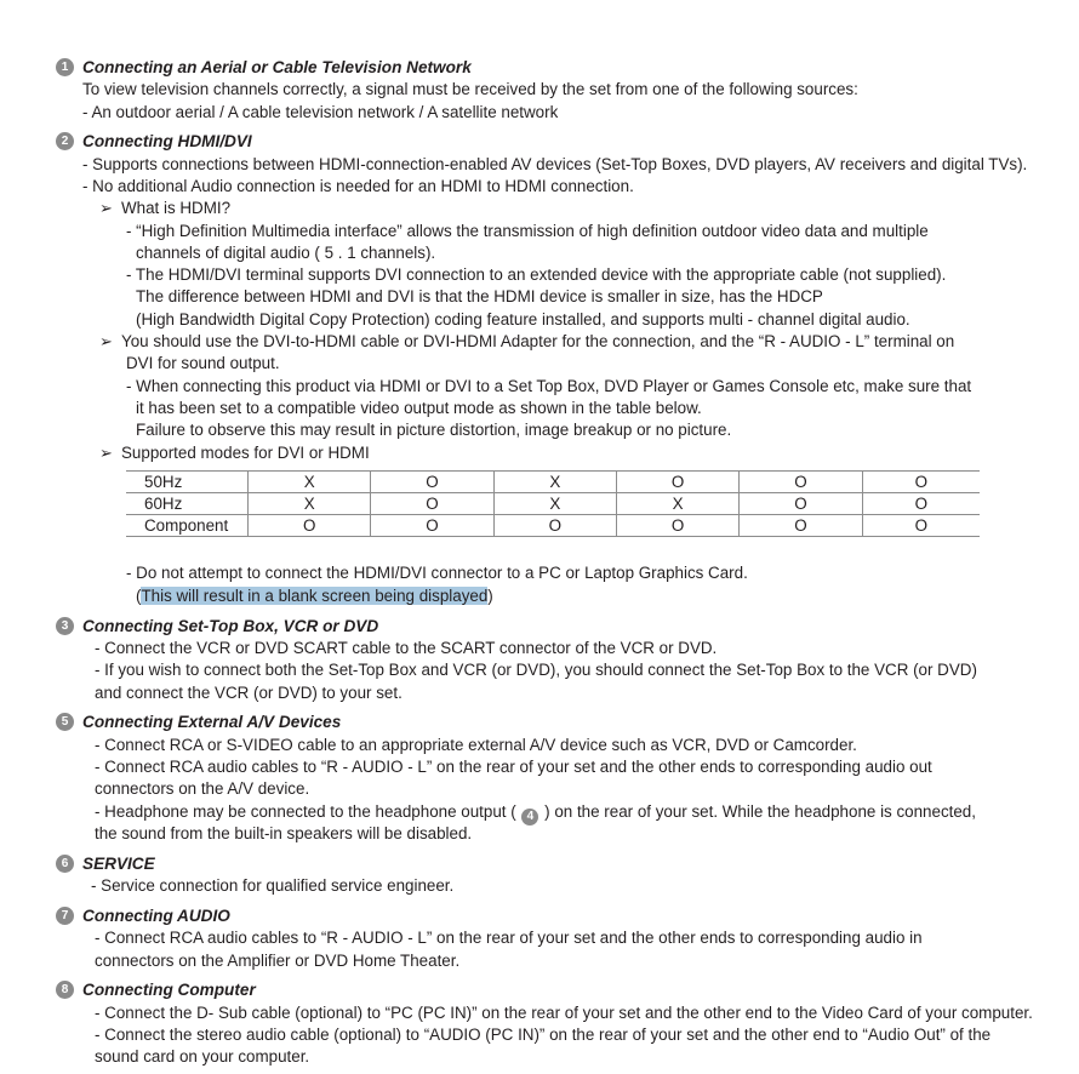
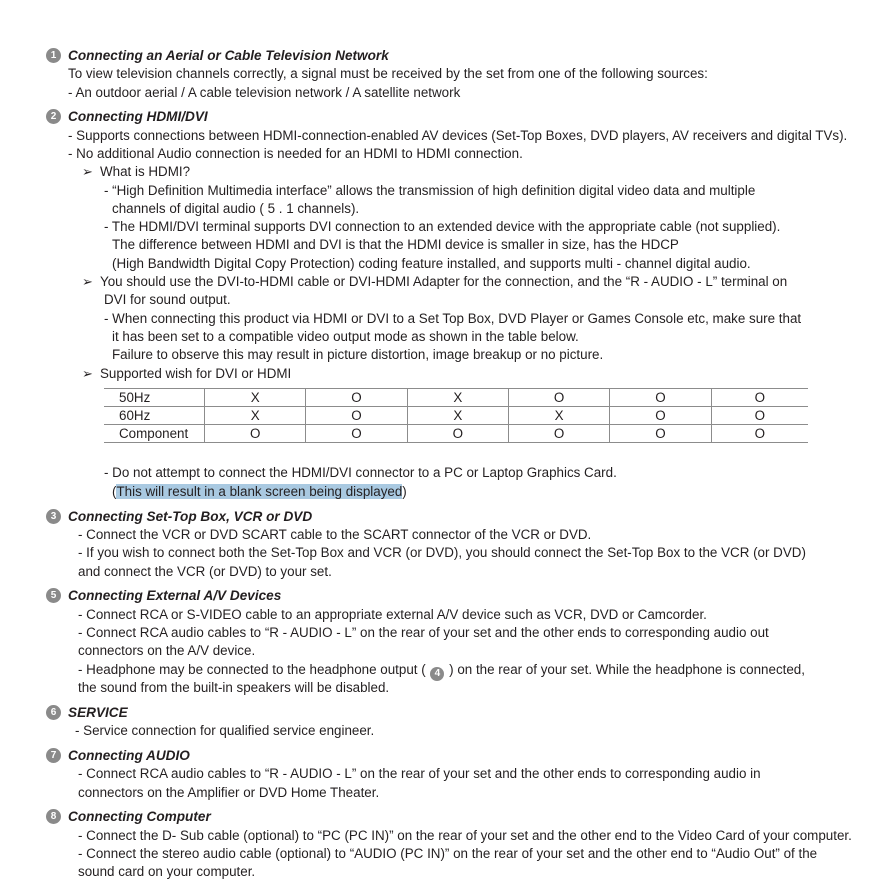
  1
  Connecting an Aerial or Cable Television Network
  To view television channels correctly, a signal must be received by the set from one of the following sources:
  - An outdoor aerial / A cable television network / A satellite network
  2
  Connecting HDMI/DVI
  - Supports connections between HDMI-connection-enabled AV devices (Set-Top Boxes, DVD players, AV receivers and digital TVs).
  - No additional Audio connection is needed for an HDMI to HDMI connection.
  ➢ What is HDMI?
- - “High Definition Multimedia interface” allows the transmission of high definition outdoor video data and multiple
+ - “High Definition Multimedia interface” allows the transmission of high definition digital video data and multiple
  channels of digital audio ( 5 . 1 channels).
  - The HDMI/DVI terminal supports DVI connection to an extended device with the appropriate cable (not supplied).
  The difference between HDMI and DVI is that the HDMI device is smaller in size, has the HDCP
  (High Bandwidth Digital Copy Protection) coding feature installed, and supports multi - channel digital audio.
  ➢ You should use the DVI-to-HDMI cable or DVI-HDMI Adapter for the connection, and the “R - AUDIO - L” terminal on
  DVI for sound output.
  - When connecting this product via HDMI or DVI to a Set Top Box, DVD Player or Games Console etc, make sure that
  it has been set to a compatible video output mode as shown in the table below.
  Failure to observe this may result in picture distortion, image breakup or no picture.
- ➢ Supported modes for DVI or HDMI
+ ➢ Supported wish for DVI or HDMI
  50Hz	X	O	X	O	O	O
  60Hz	X	O	X	X	O	O
  Component	O	O	O	O	O	O
  - Do not attempt to connect the HDMI/DVI connector to a PC or Laptop Graphics Card.
  (This will result in a blank screen being displayed)
  3
  Connecting Set-Top Box, VCR or DVD
  - Connect the VCR or DVD SCART cable to the SCART connector of the VCR or DVD.
  - If you wish to connect both the Set-Top Box and VCR (or DVD), you should connect the Set-Top Box to the VCR (or DVD)
  and connect the VCR (or DVD) to your set.
  5
  Connecting External A/V Devices
  - Connect RCA or S-VIDEO cable to an appropriate external A/V device such as VCR, DVD or Camcorder.
  - Connect RCA audio cables to “R - AUDIO - L” on the rear of your set and the other ends to corresponding audio out
  connectors on the A/V device.
  - Headphone may be connected to the headphone output ( 4 ) on the rear of your set. While the headphone is connected,
  the sound from the built-in speakers will be disabled.
  6
  SERVICE
  - Service connection for qualified service engineer.
  7
  Connecting AUDIO
  - Connect RCA audio cables to “R - AUDIO - L” on the rear of your set and the other ends to corresponding audio in
  connectors on the Amplifier or DVD Home Theater.
  8
  Connecting Computer
  - Connect the D- Sub cable (optional) to “PC (PC IN)” on the rear of your set and the other end to the Video Card of your computer.
  - Connect the stereo audio cable (optional) to “AUDIO (PC IN)” on the rear of your set and the other end to “Audio Out” of the
  sound card on your computer.
